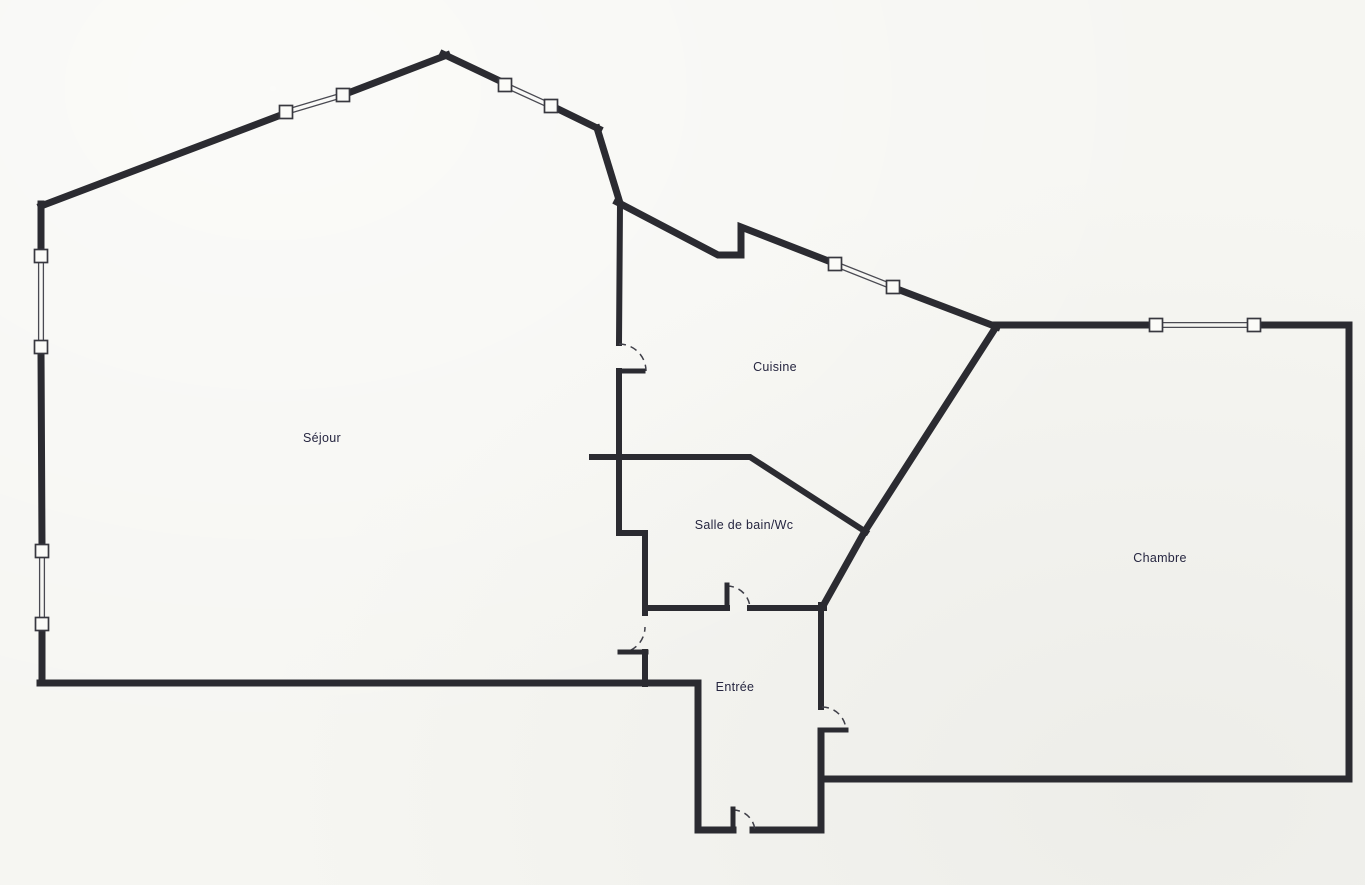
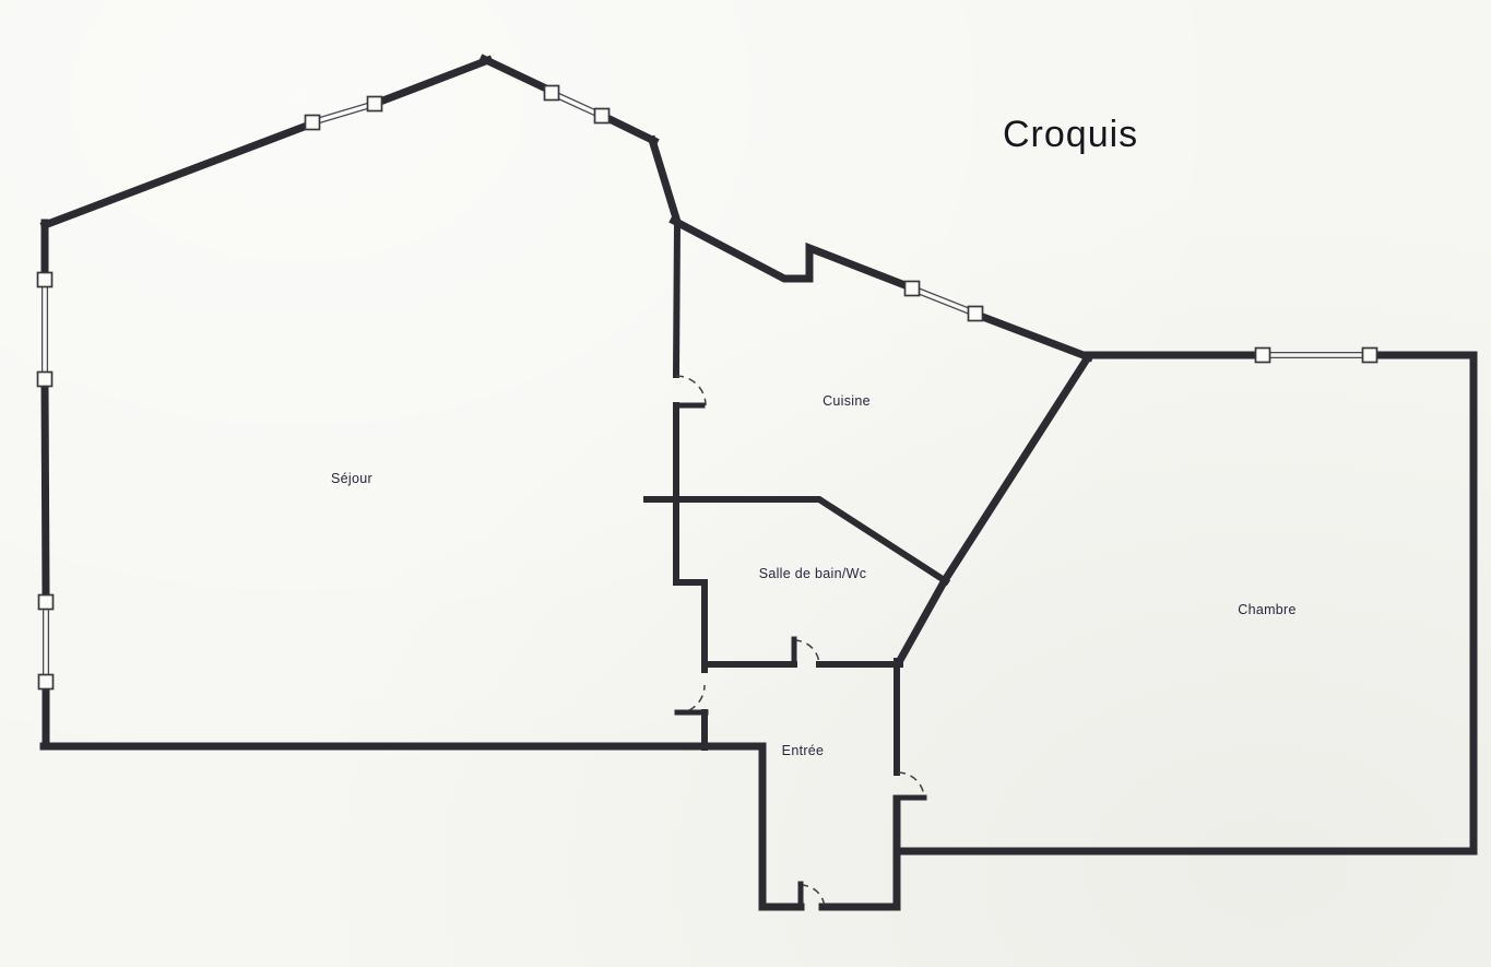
+ Croquis
  Séjour
  Cuisine
  Salle de bain/Wc
  Entrée
  Chambre
